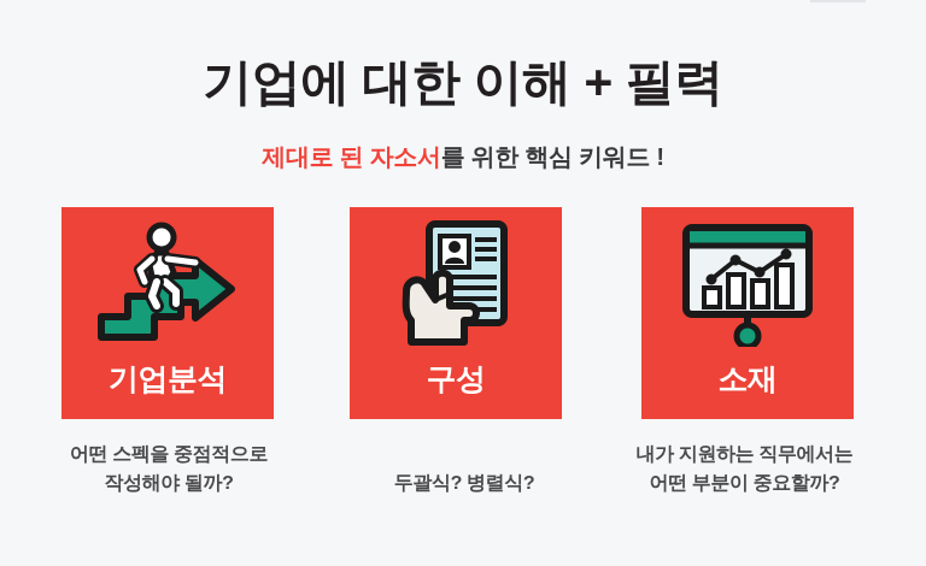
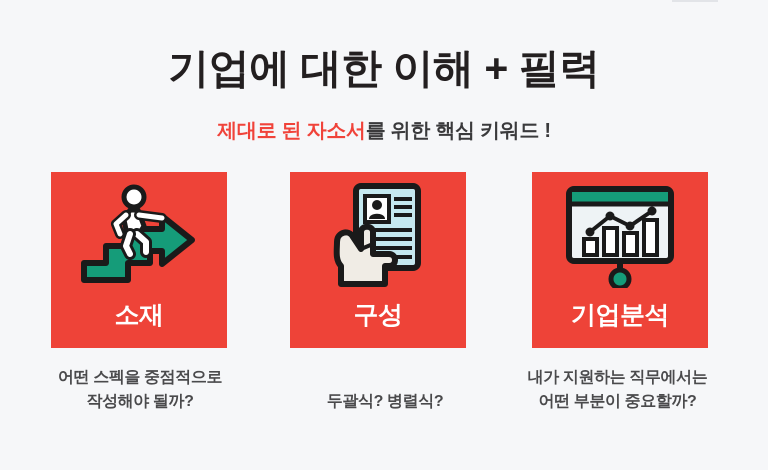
  기업에 대한 이해 + 필력
  제대로 된 자소서를 위한 핵심 키워드 !
- 기업분석
+ 소재
  구성
- 소재
+ 기업분석
  어떤 스펙을 중점적으로
  작성해야 될까?
  두괄식? 병렬식?
  내가 지원하는 직무에서는
  어떤 부분이 중요할까?
